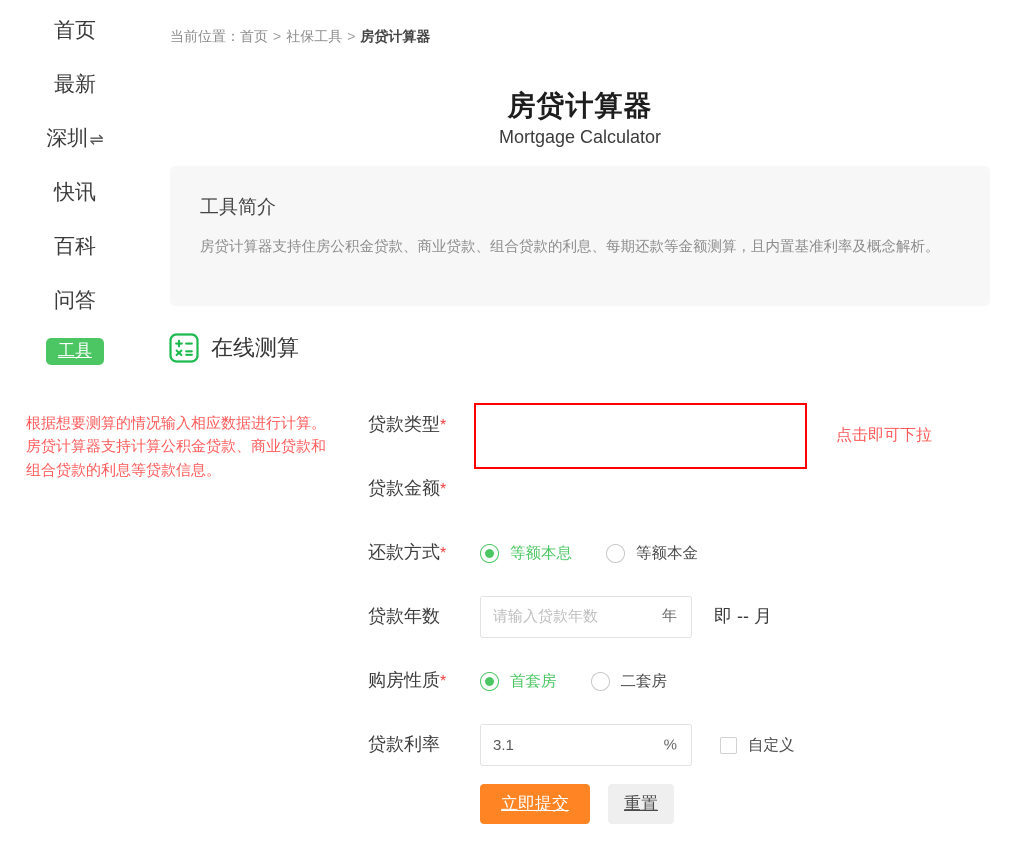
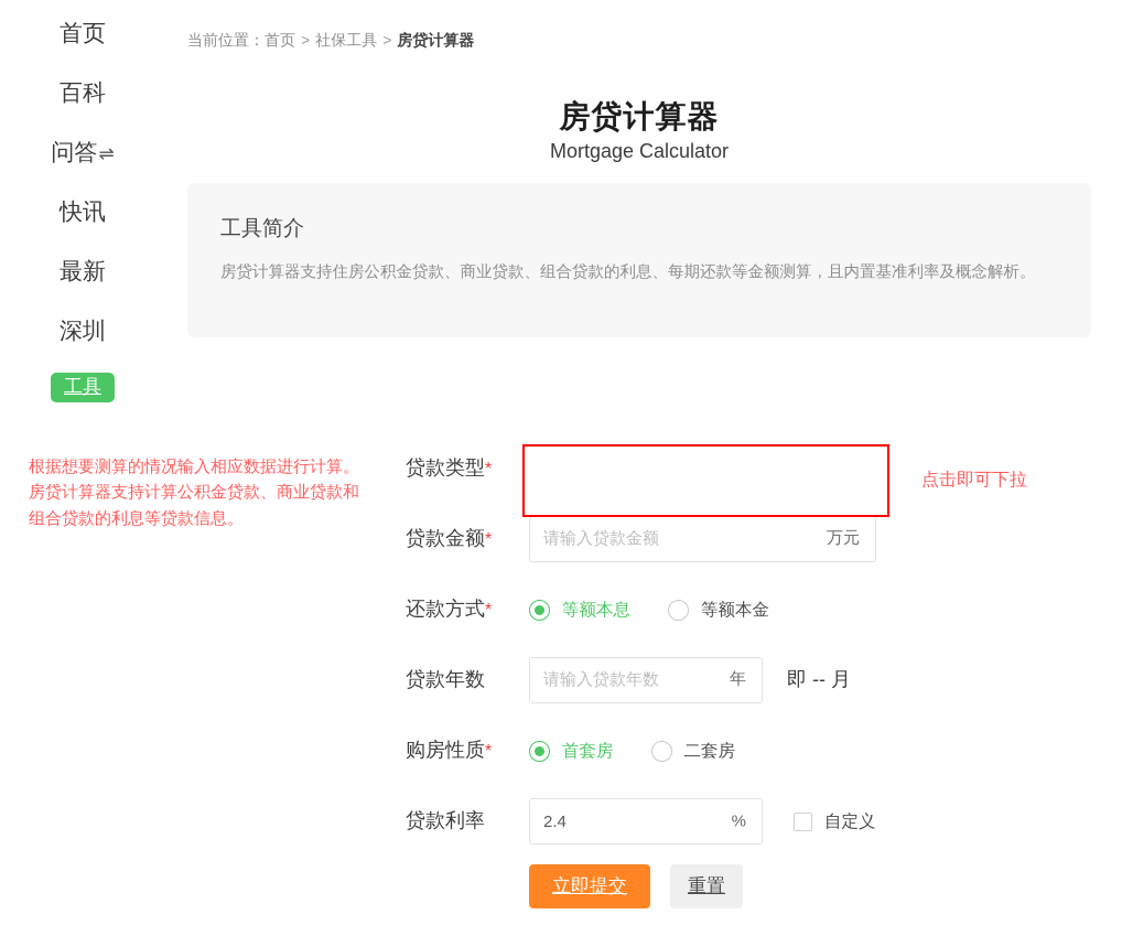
  首页
- 最新
+ 百科
- 深圳⇌
+ 问答⇌
  快讯
- 百科
+ 最新
- 问答
+ 深圳
  工具
  当前位置：首页 > 社保工具 > 房贷计算器
  房贷计算器
  Mortgage Calculator
  工具简介
  房贷计算器支持住房公积金贷款、商业贷款、组合贷款的利息、每期还款等金额测算，且内置基准利率及概念解析。
- 在线测算
  根据想要测算的情况输入相应数据进行计算。
  房贷计算器支持计算公积金贷款、商业贷款和组合贷款的利息等贷款信息。
  点击即可下拉
  贷款类型*
  贷款金额*
+ 请输入贷款金额
+ 万元
  还款方式*
  等额本息
  等额本金
  贷款年数
  请输入贷款年数
  年
  即 -- 月
  购房性质*
  首套房
  二套房
  贷款利率
- 3.1
+ 2.4
  %
  自定义
  立即提交
  重置
